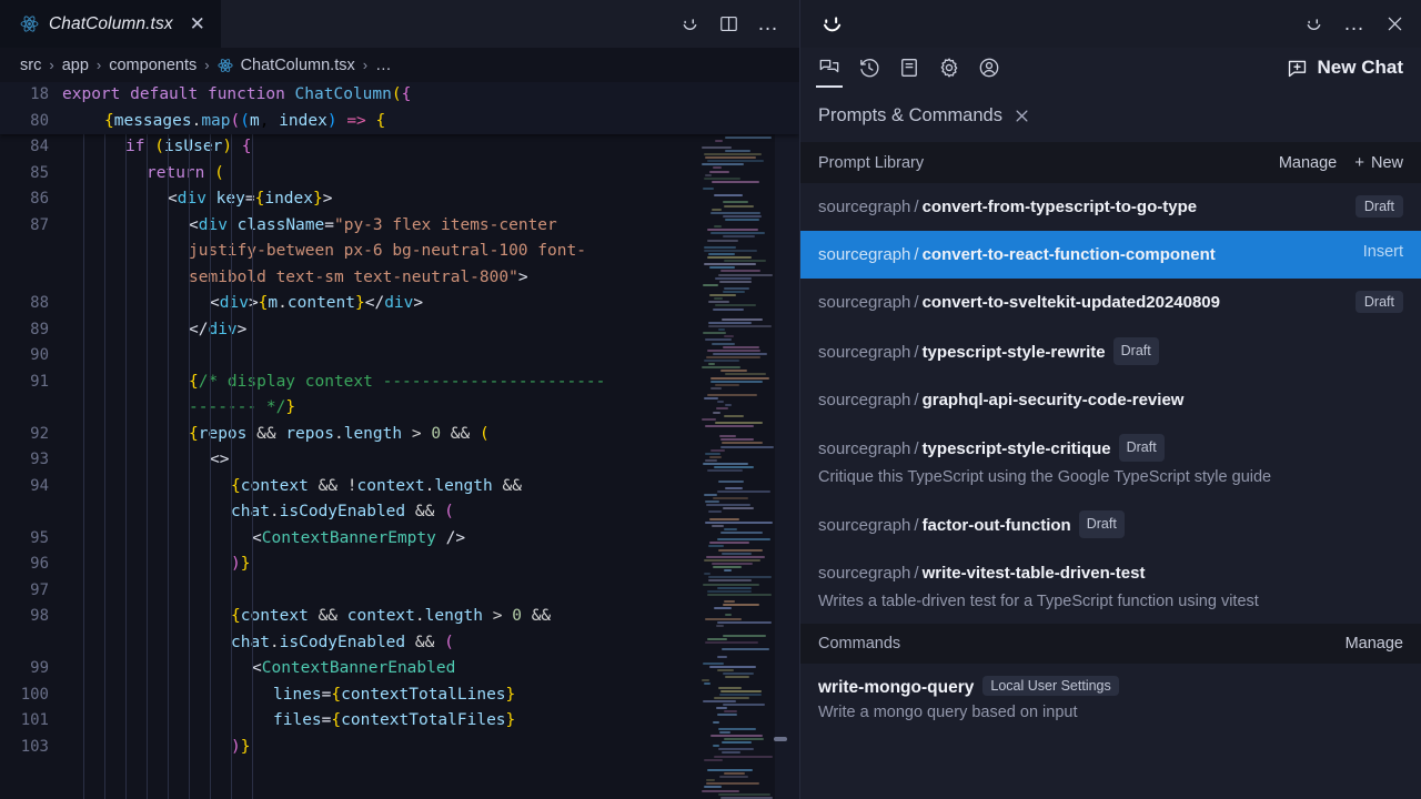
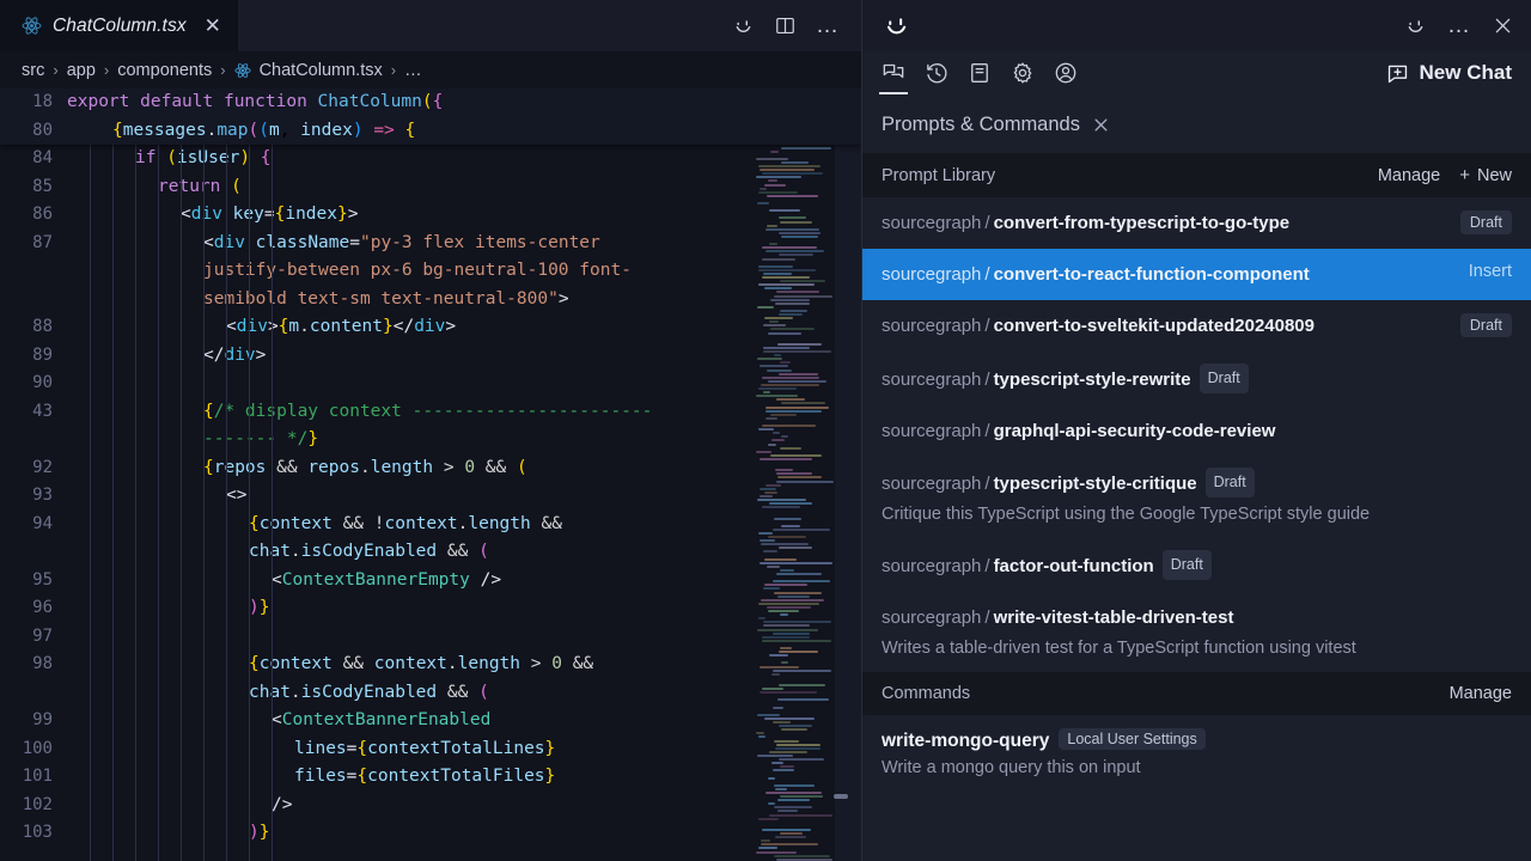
  ChatColumn.tsx
  ✕
  …
  src
  ›
  app
  ›
  components
  ›
  ChatColumn.tsx
  ›
  …
  18
  export default function ChatColumn({
  80
  {messages.map((m, index) => {
  84
  if (isser) {
  85
  return (
  86
  <div ky={index}>
  87
  <div cassName="py-3 flex items-center justif-between px-6 bg-neutral-100 font-semibod text-sm text-neutral-800">
  88
  <div>{m.content}</div>
  89
  </div>
  90
- 91
+ 43
  {/* diplay context ----------------------------- */}
  92
  {repos && repos.length > 0 && (
  93
  <>
  94
  {context && !context.length && chat.isCodyEnabled && (
  95
  <ContextBannerEmpty />
  96
  )}
  97
  98
  {context && context.length > 0 && chat.isCodyEnabled && (
  99
  <ContextBannerEnabled
  100
  lines={contextTotalLines}
  101
  files={contextTotalFiles}
+ 102
+ />
  103
  )}
  …
  New Chat
  Prompts & Commands
  Prompt Library
  Manage
  +
  New
  sourcegraph / convert-from-typescript-to-go-type
  Draft
  sourcegraph / convert-to-react-function-component
  Insert
  sourcegraph / convert-to-sveltekit-updated20240809
  Draft
  sourcegraph / typescript-style-rewrite Draft
  sourcegraph / graphql-api-security-code-review
  sourcegraph / typescript-style-critique Draft
  Critique this TypeScript using the Google TypeScript style guide
  sourcegraph / factor-out-function Draft
  sourcegraph / write-vitest-table-driven-test
  Writes a table-driven test for a TypeScript function using vitest
  Commands
  Manage
  write-mongo-query Local User Settings
- Write a mongo query based on input
+ Write a mongo query this on input
